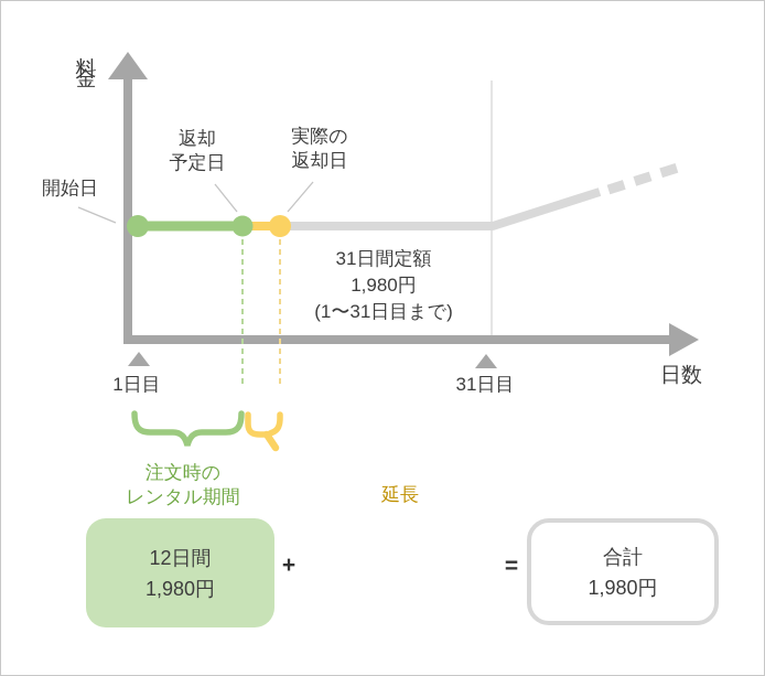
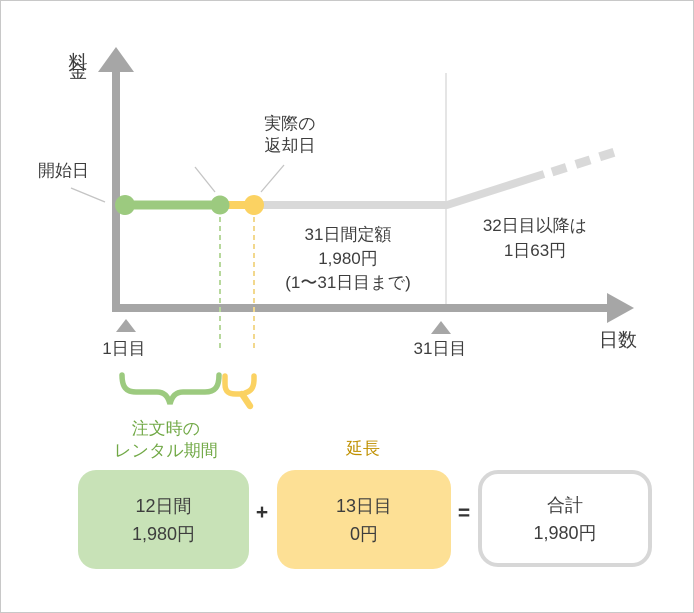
  日数
  開始日
- 返却
- 予定日
  実際の
  返却日
  31日間定額
  1,980円
  (1〜31日目まで)
+ 32日目以降は
+ 1日63円
  1日目
  31日目
  注文時の
  レンタル期間
  延長
  12日間
  1,980円
  +
+ 13日目
+ 0円
  =
  合計
  1,980円
